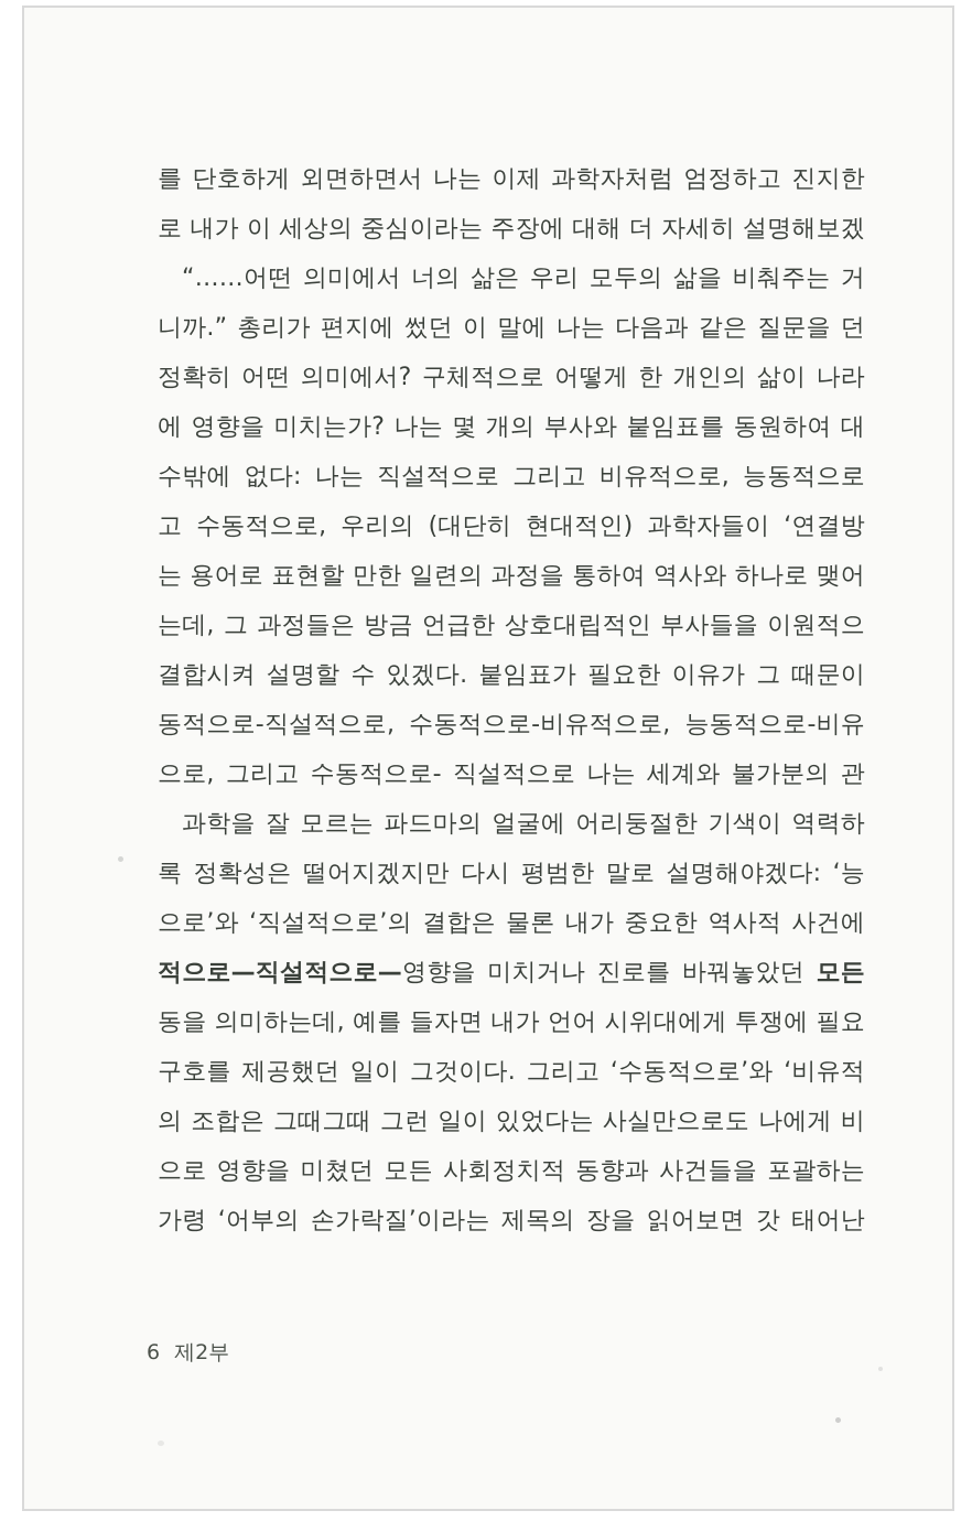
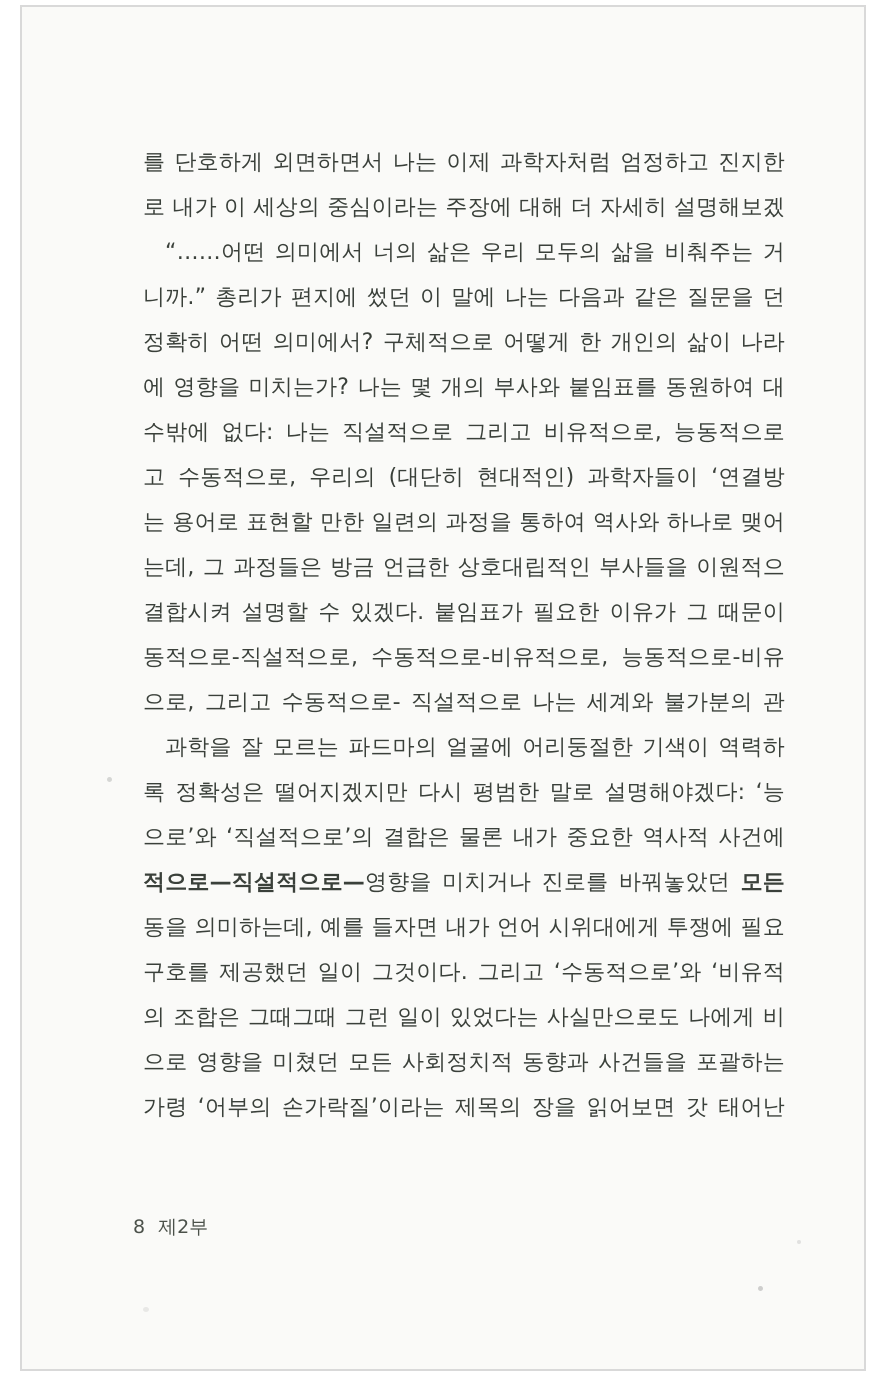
  를 단호하게 외면하면서 나는 이제 과학자처럼 엄정하고 진지한
  로 내가 이 세상의 중심이라는 주장에 대해 더 자세히 설명해보겠
  “……어떤 의미에서 너의 삶은 우리 모두의 삶을 비춰주는 거
  니까.” 총리가 편지에 썼던 이 말에 나는 다음과 같은 질문을 던
  정확히 어떤 의미에서? 구체적으로 어떻게 한 개인의 삶이 나라
  에 영향을 미치는가? 나는 몇 개의 부사와 붙임표를 동원하여 대
  수밖에 없다: 나는 직설적으로 그리고 비유적으로, 능동적으로
  고 수동적으로, 우리의 (대단히 현대적인) 과학자들이 ‘연결방
  는 용어로 표현할 만한 일련의 과정을 통하여 역사와 하나로 맺어
  는데, 그 과정들은 방금 언급한 상호대립적인 부사들을 이원적으
  결합시켜 설명할 수 있겠다. 붙임표가 필요한 이유가 그 때문이
  동적으로-직설적으로, 수동적으로-비유적으로, 능동적으로-비유
  으로, 그리고 수동적으로- 직설적으로 나는 세계와 불가분의 관
  과학을 잘 모르는 파드마의 얼굴에 어리둥절한 기색이 역력하
  록 정확성은 떨어지겠지만 다시 평범한 말로 설명해야겠다: ‘능
  으로’와 ‘직설적으로’의 결합은 물론 내가 중요한 역사적 사건에
  적으로—직설적으로—영향을 미치거나 진로를 바꿔놓았던 모든
  동을 의미하는데, 예를 들자면 내가 언어 시위대에게 투쟁에 필요
  구호를 제공했던 일이 그것이다. 그리고 ‘수동적으로’와 ‘비유적
  의 조합은 그때그때 그런 일이 있었다는 사실만으로도 나에게 비
  으로 영향을 미쳤던 모든 사회정치적 동향과 사건들을 포괄하는
  가령 ‘어부의 손가락질’이라는 제목의 장을 읽어보면 갓 태어난
- 6 제2부
+ 8 제2부
